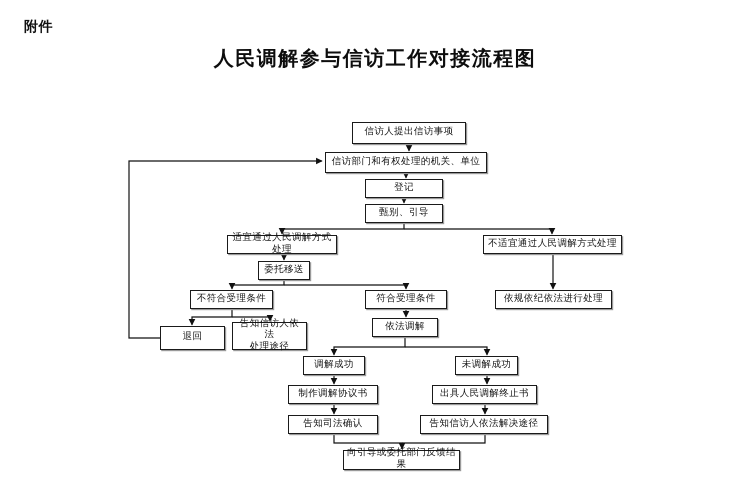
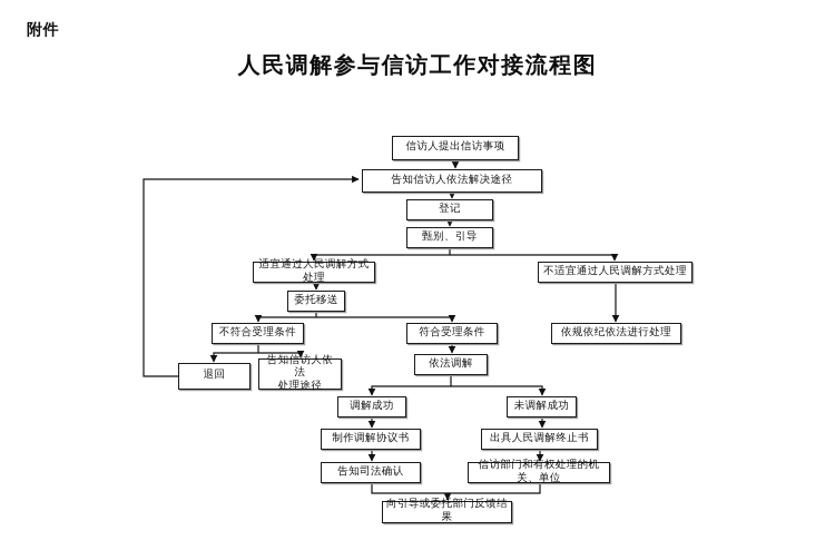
  附件
  人民调解参与信访工作对接流程图
  信访人提出信访事项
- 信访部门和有权处理的机关、单位
+ 告知信访人依法解决途径
  登记
  甄别、引导
  适宜通过人民调解方式处理
  不适宜通过人民调解方式处理
  委托移送
  依规依纪依法进行处理
  不符合受理条件
  符合受理条件
  退回
  告知信访人依法
  处理途径
  依法调解
  调解成功
  未调解成功
  制作调解协议书
  出具人民调解终止书
  告知司法确认
- 告知信访人依法解决途径
+ 信访部门和有权处理的机关、单位
  向引导或委托部门反馈结果
